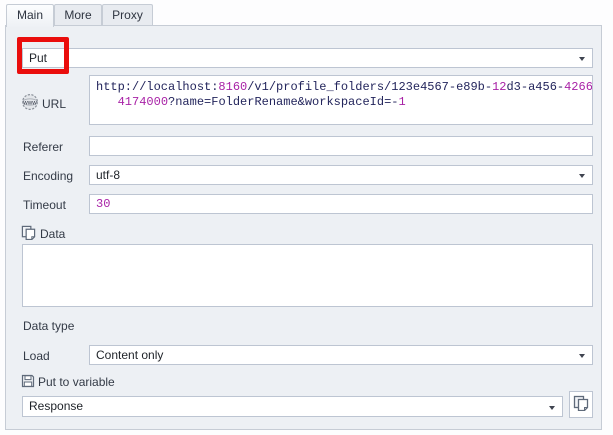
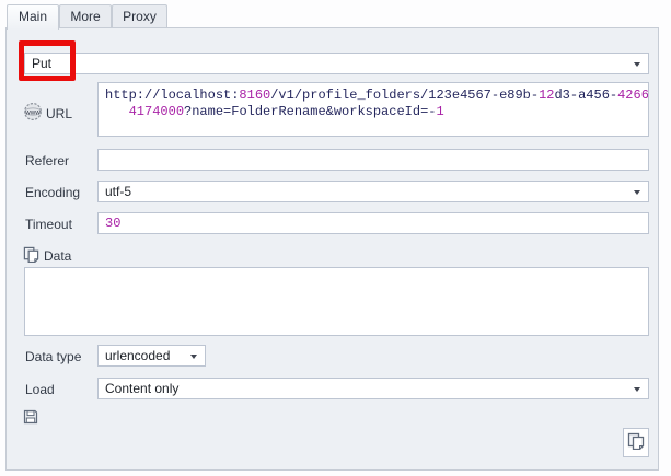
  Main
  More
  Proxy
  Put
  URL
  http://localhost:8160/v1/profile_folders/123e4567-e89b-12d3-a456-4266
  4174000?name=FolderRename&workspaceId=-1
  Referer
  Encoding
- utf-8
+ utf-5
  Timeout
  30
  Data
  Data type
+ urlencoded
  Load
  Content only
- Put to variable
- Response
